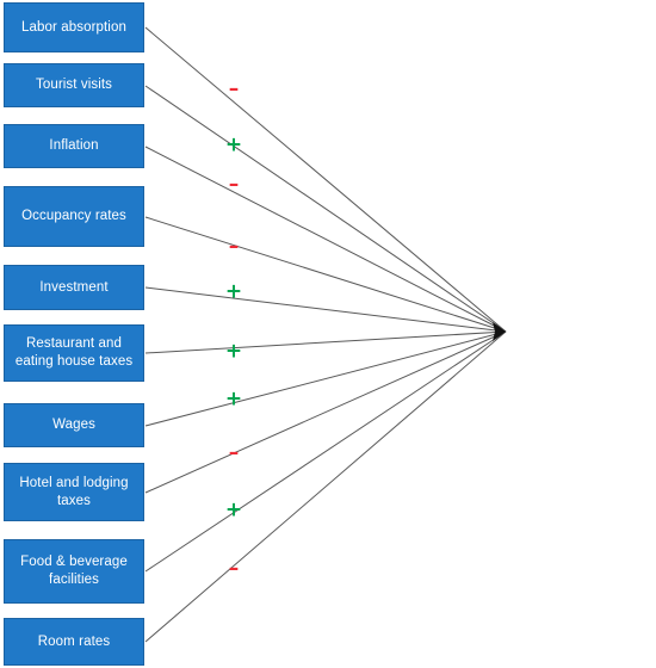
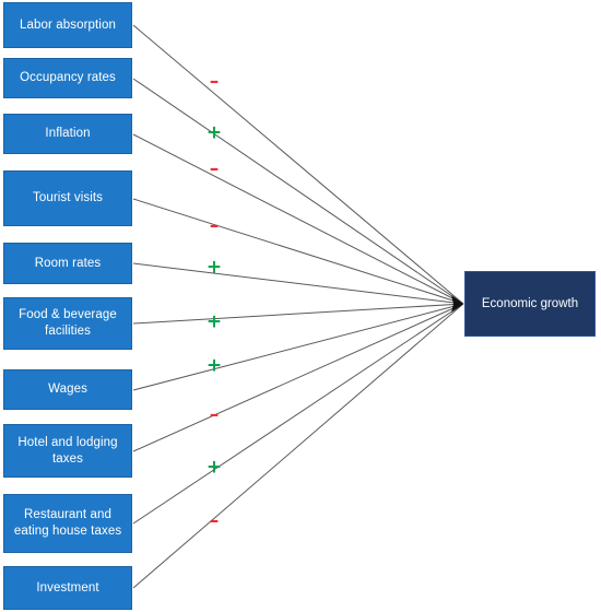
  Labor absorption
- Tourist visits
+ Occupancy rates
  Inflation
- Occupancy rates
+ Tourist visits
- Investment
+ Room rates
- Restaurant and eating house taxes
+ Food & beverage facilities
  Wages
  Hotel and lodging taxes
- Food & beverage facilities
+ Restaurant and eating house taxes
- Room rates
+ Investment
  –
  +
  –
  –
  +
  +
  +
  –
  +
  –
+ Economic growth
